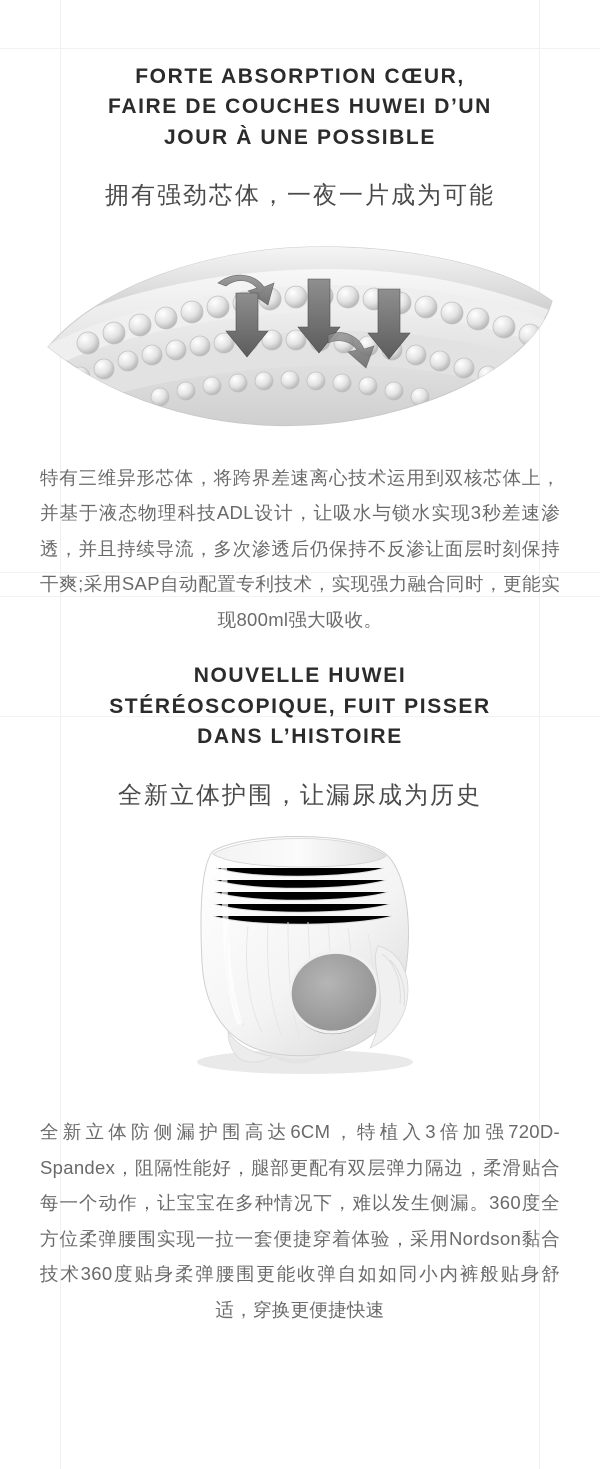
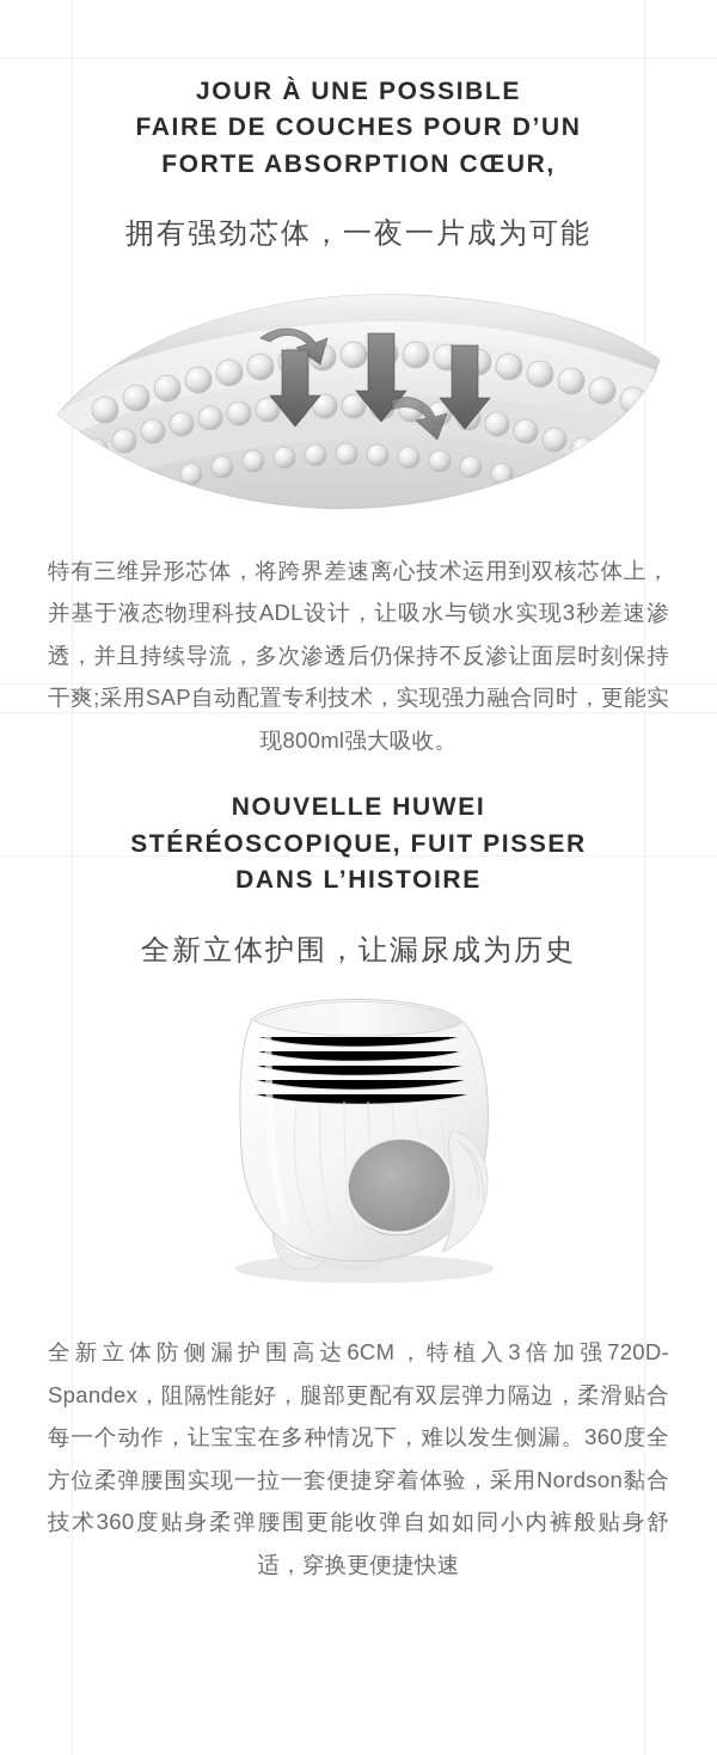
- FORTE ABSORPTION CŒUR,
+ JOUR À UNE POSSIBLE
- FAIRE DE COUCHES HUWEI D’UN
+ FAIRE DE COUCHES POUR D’UN
- JOUR À UNE POSSIBLE
+ FORTE ABSORPTION CŒUR,
  拥有强劲芯体，一夜一片成为可能
  特有三维异形芯体，将跨界差速离心技术运用到双核芯体上，并基于液态物理科技ADL设计，让吸水与锁水实现3秒差速渗透，并且持续导流，多次渗透后仍保持不反渗让面层时刻保持干爽;采用SAP自动配置专利技术，实现强力融合同时，更能实现800ml强大吸收。
  NOUVELLE HUWEI
  STÉRÉOSCOPIQUE, FUIT PISSER
  DANS L’HISTOIRE
  全新立体护围，让漏尿成为历史
  全新立体防侧漏护围高达6CM，特植入3倍加强720D-Spandex，阻隔性能好，腿部更配有双层弹力隔边，柔滑贴合每一个动作，让宝宝在多种情况下，难以发生侧漏。360度全方位柔弹腰围实现一拉一套便捷穿着体验，采用Nordson黏合技术360度贴身柔弹腰围更能收弹自如如同小内裤般贴身舒适，穿换更便捷快速
